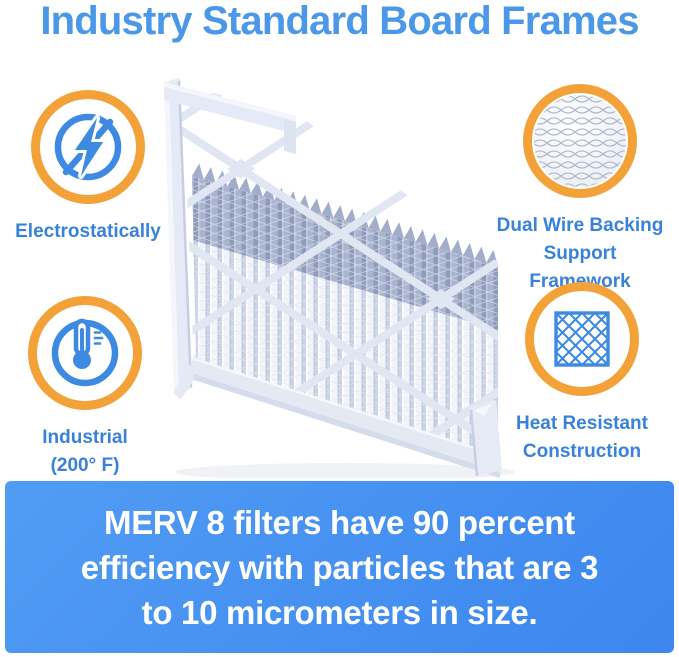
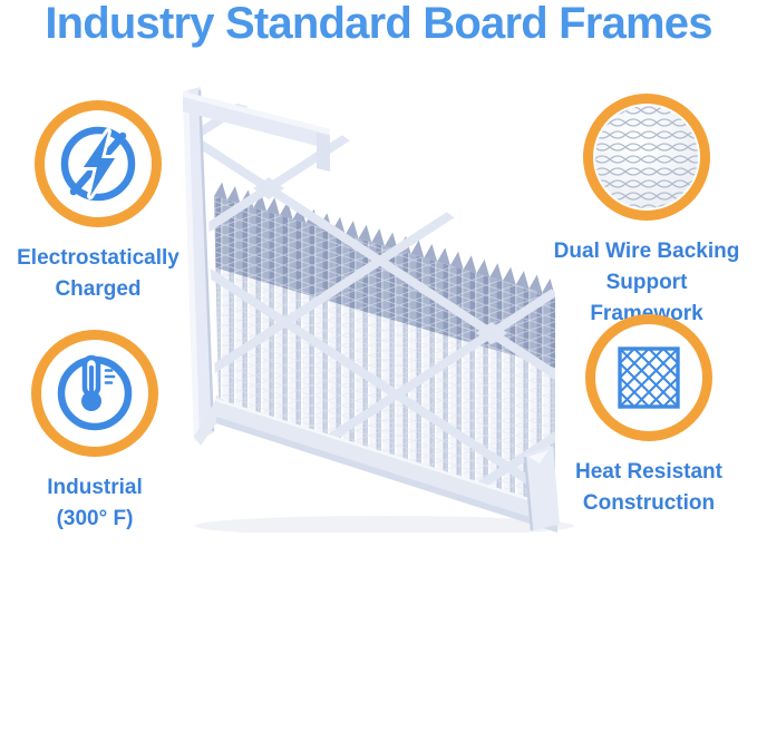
  Industry Standard Board Frames
  Electrostatically
+ Charged
  Dual Wire Backing
  Support Framwork
  Industrial
- (200° F)
+ (300° F)
  Heat Resistant
  Construction
- MERV 8 filters have 90 percent
- efficiency with particles that are 3
- to 10 micrometers in size.
